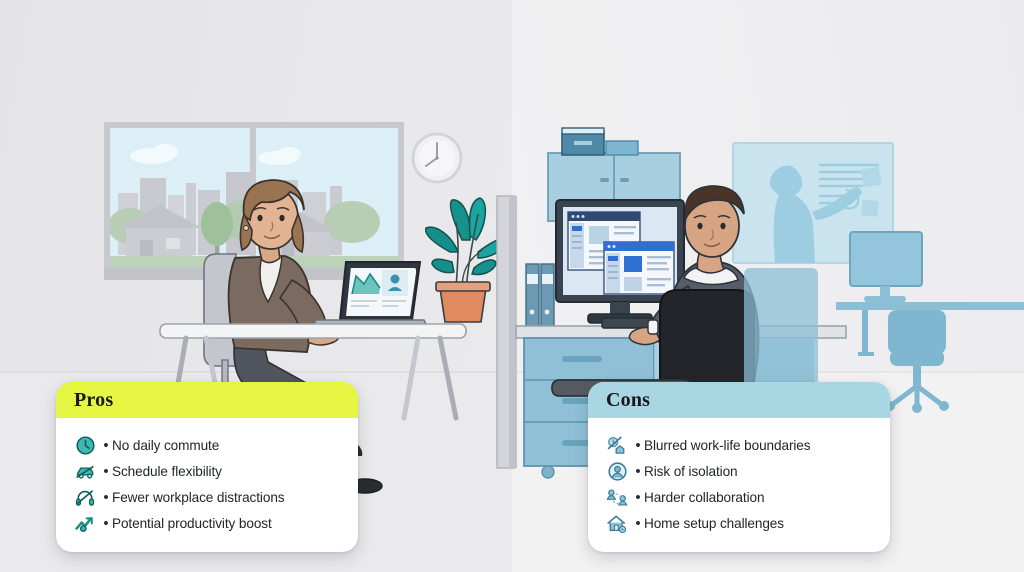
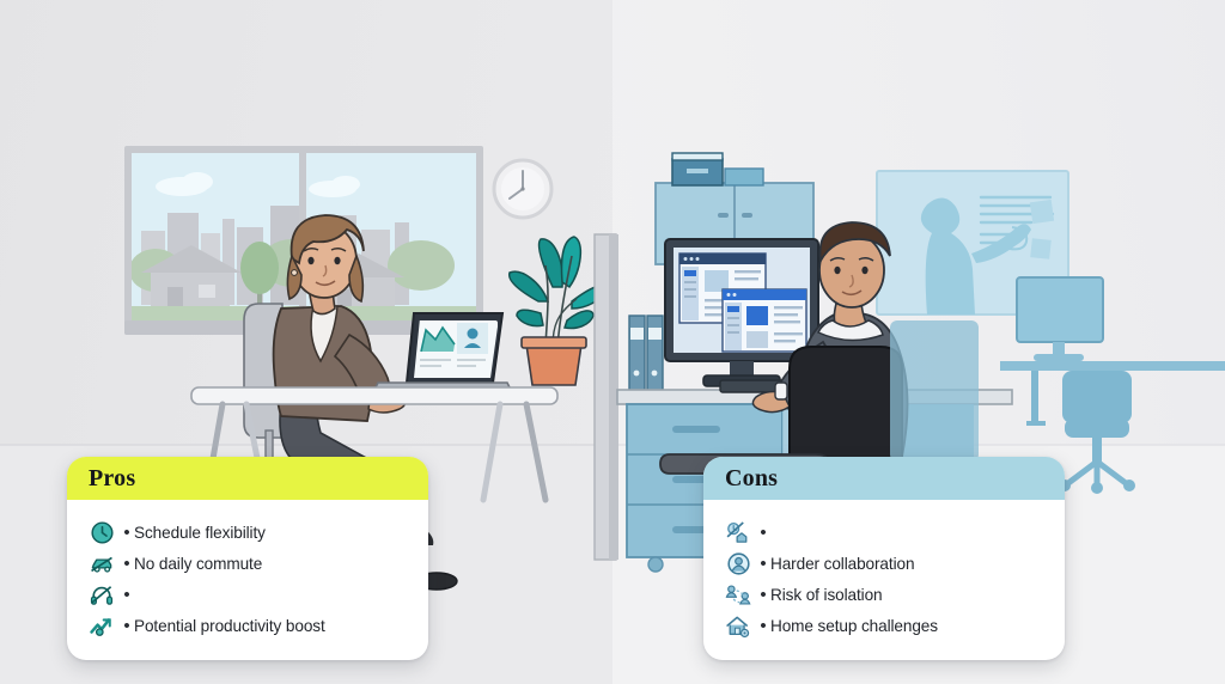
  Pros
  •
- No daily commute
+ Schedule flexibility
  •
- Schedule flexibility
+ No daily commute
  •
- Fewer workplace distractions
  •
  Potential productivity boost
  Cons
  •
- Blurred work-life boundaries
  •
- Risk of isolation
+ Harder collaboration
  •
- Harder collaboration
+ Risk of isolation
  •
  Home setup challenges
